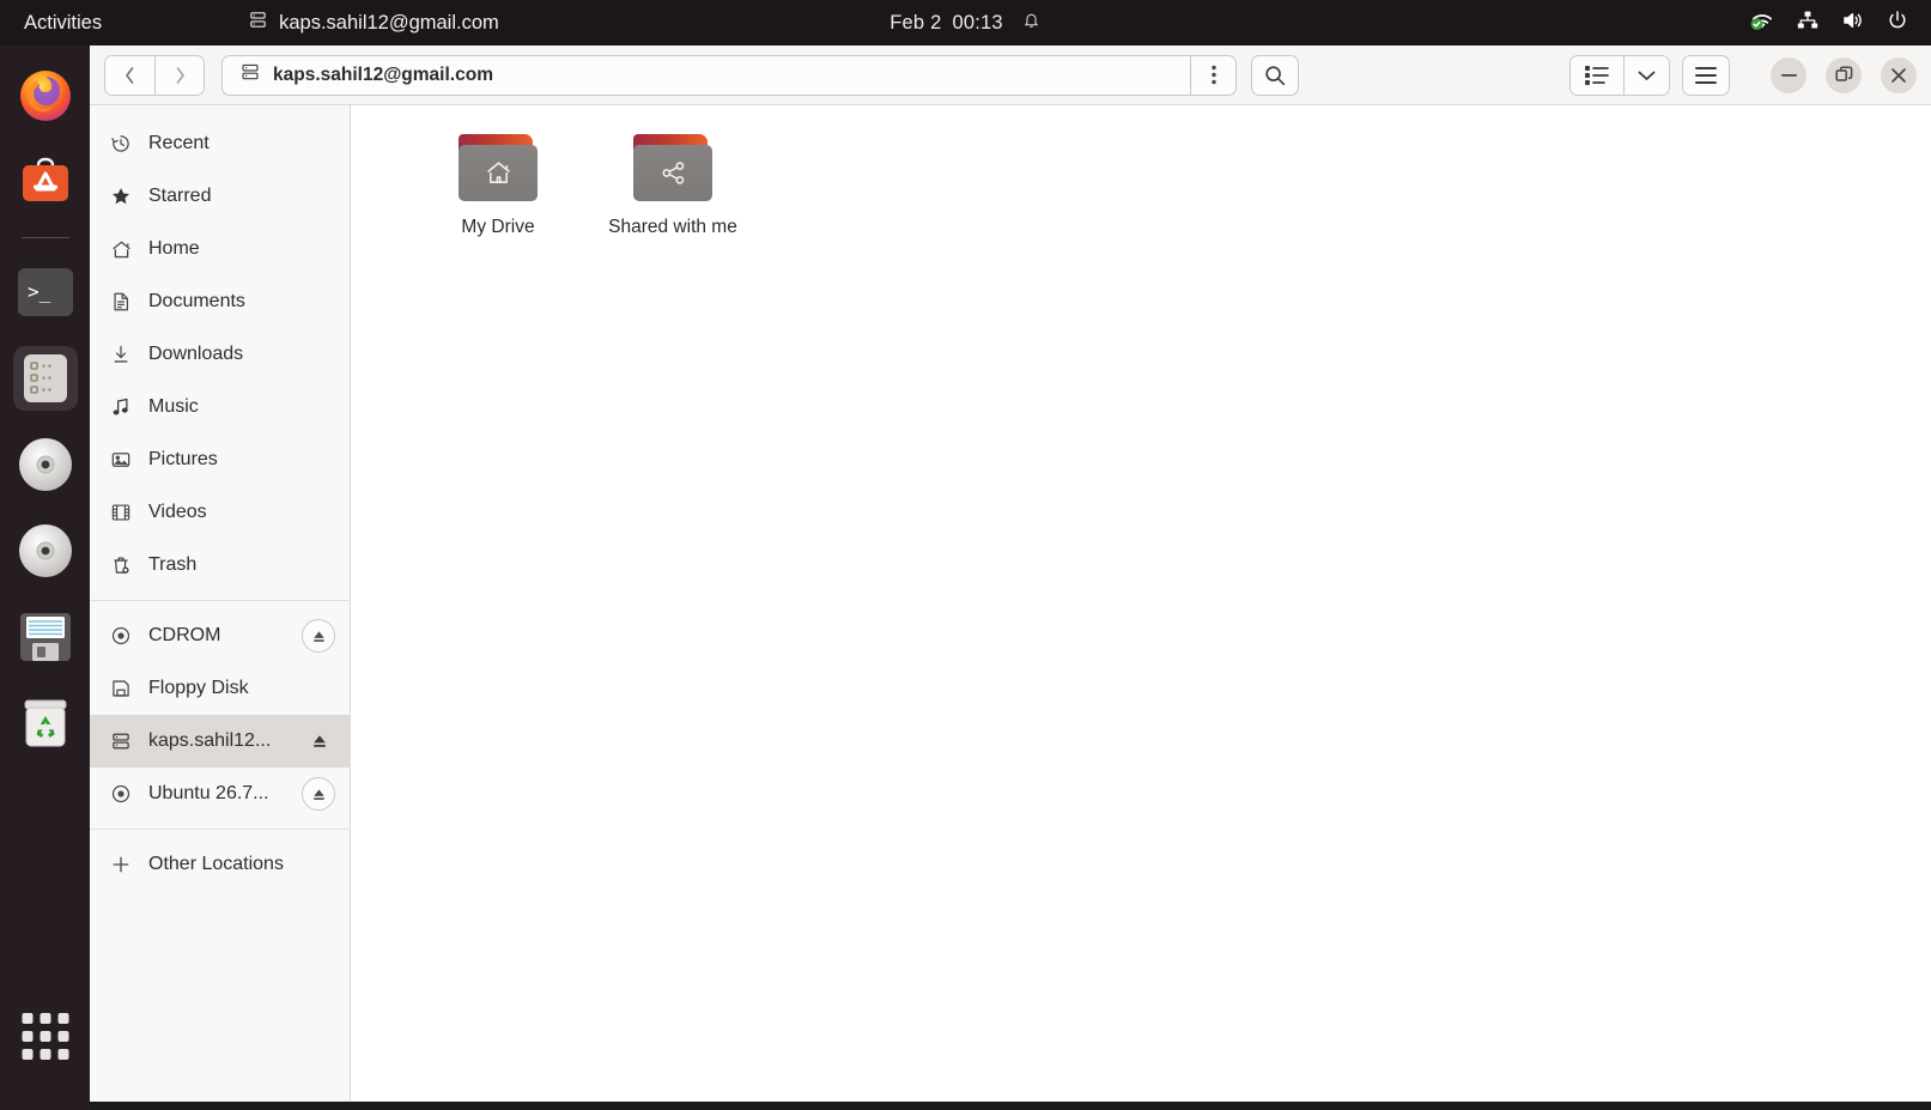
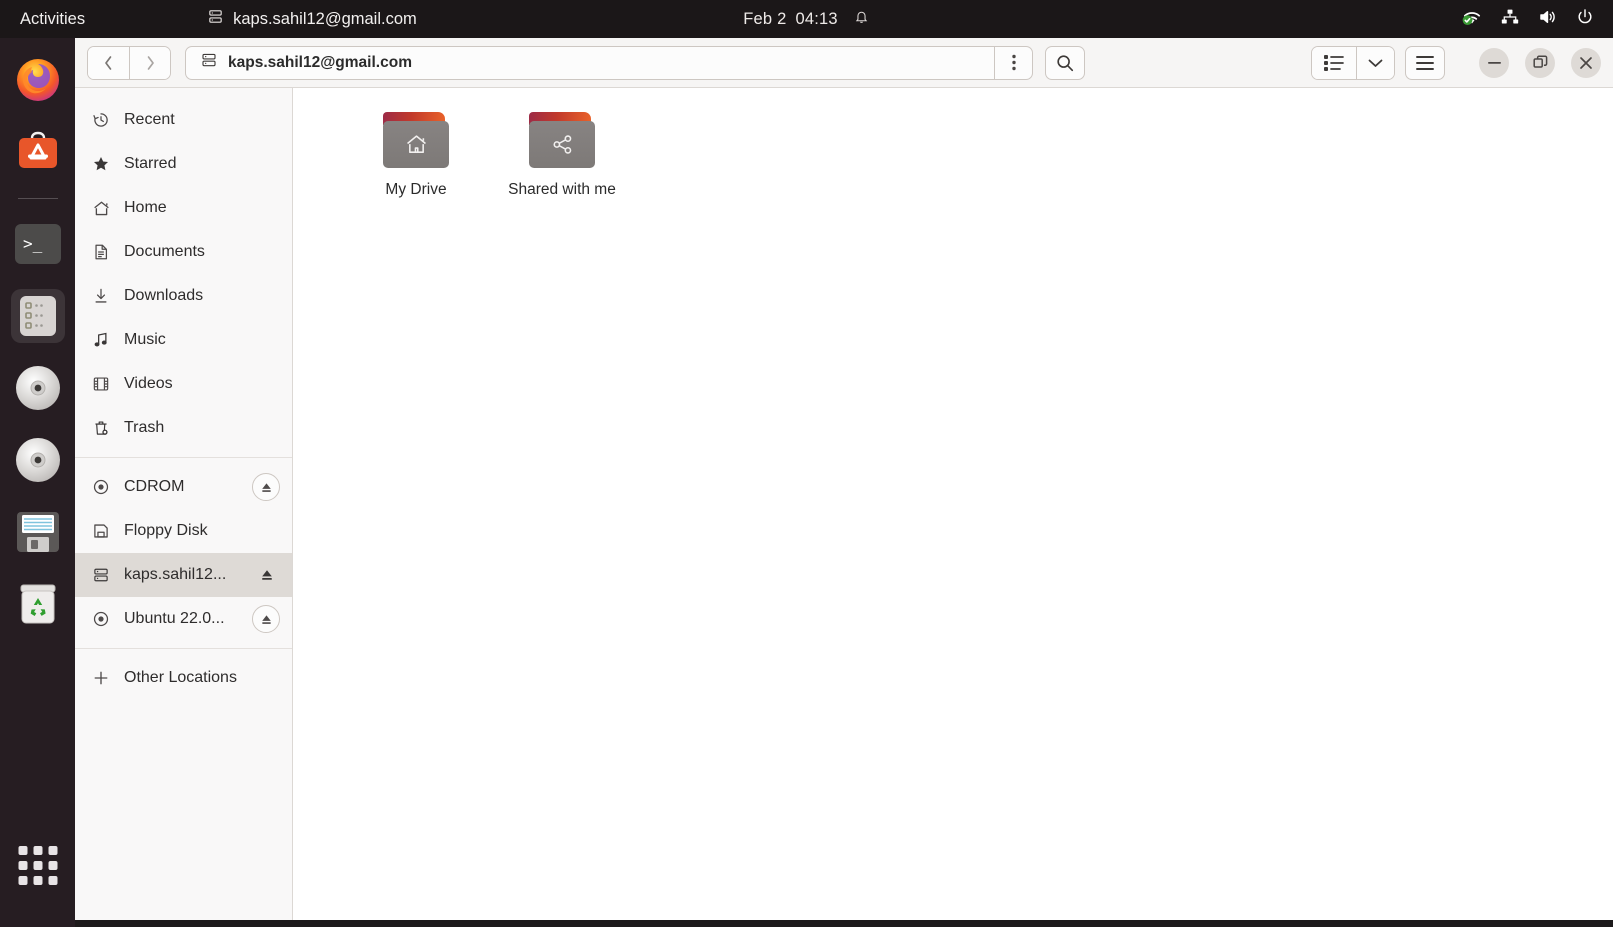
  Activities
  kaps.sahil12@gmail.com
  Feb 2
- 00:13
+ 04:13
  >_
  kaps.sahil12@gmail.com
  Recent
  Starred
  Home
  Documents
  Downloads
  Music
- Pictures
  Videos
  Trash
  CDROM
  Floppy Disk
  kaps.sahil12...
- Ubuntu 26.7...
+ Ubuntu 22.0...
  Other Locations
  My Drive
  Shared with me
